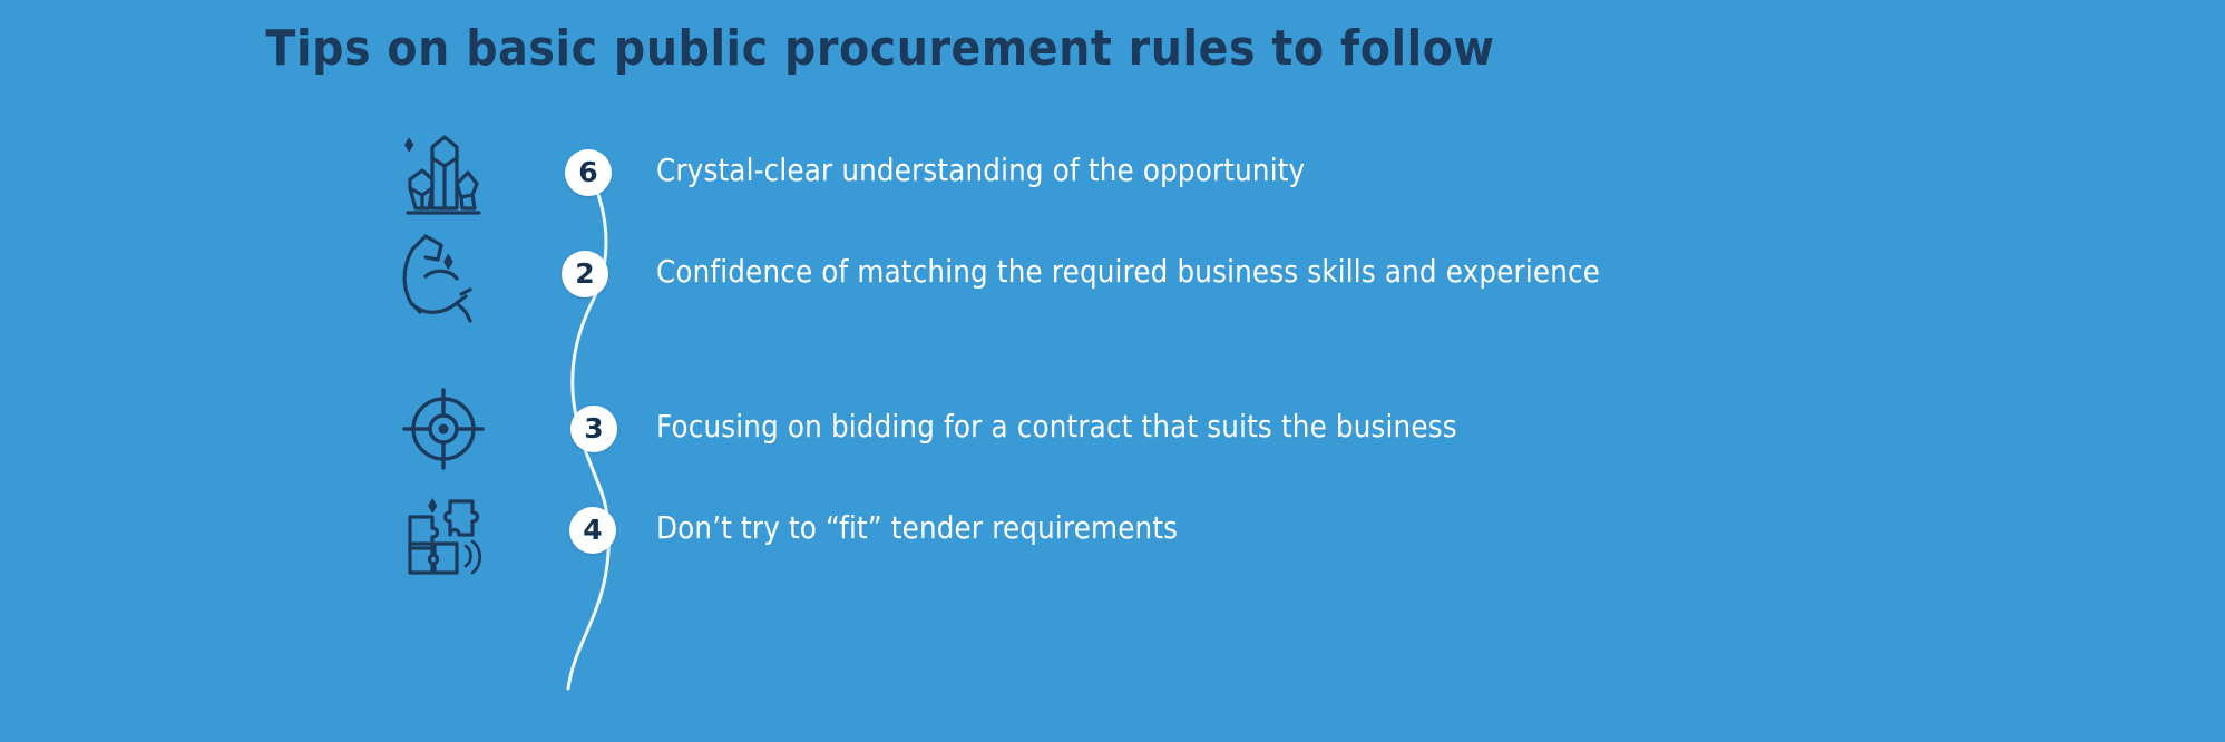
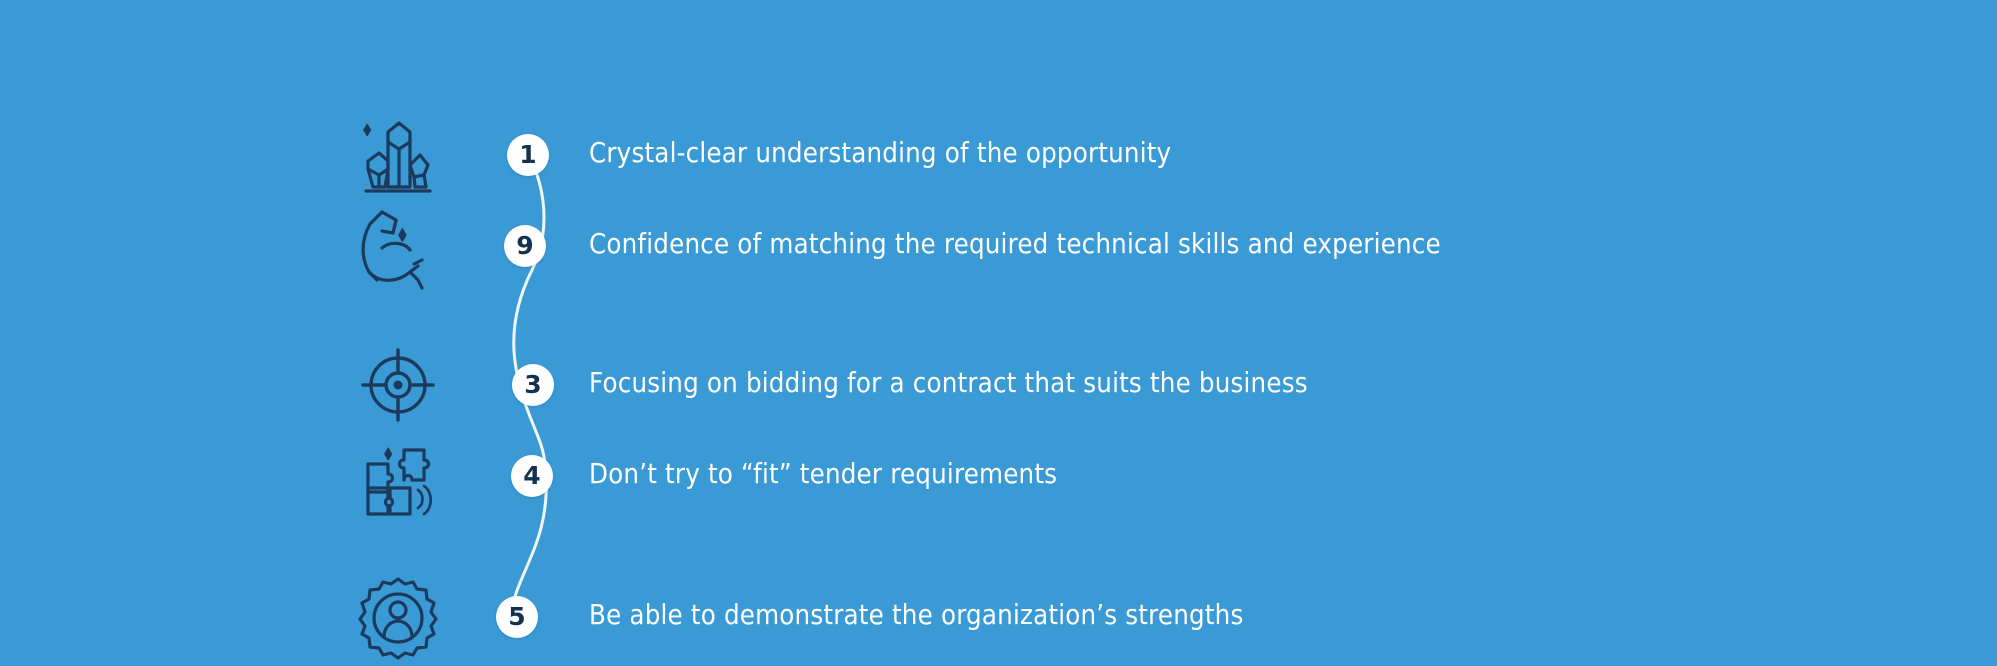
- Tips on basic public procurement rules to follow
- 6
+ 1
  Crystal-clear understanding of the opportunity
- 2
+ 9
- Confidence of matching the required business skills and experience
+ Confidence of matching the required technical skills and experience
  3
  Focusing on bidding for a contract that suits the business
  4
  Don’t try to “fit” tender requirements
+ 5
+ Be able to demonstrate the organization’s strengths
